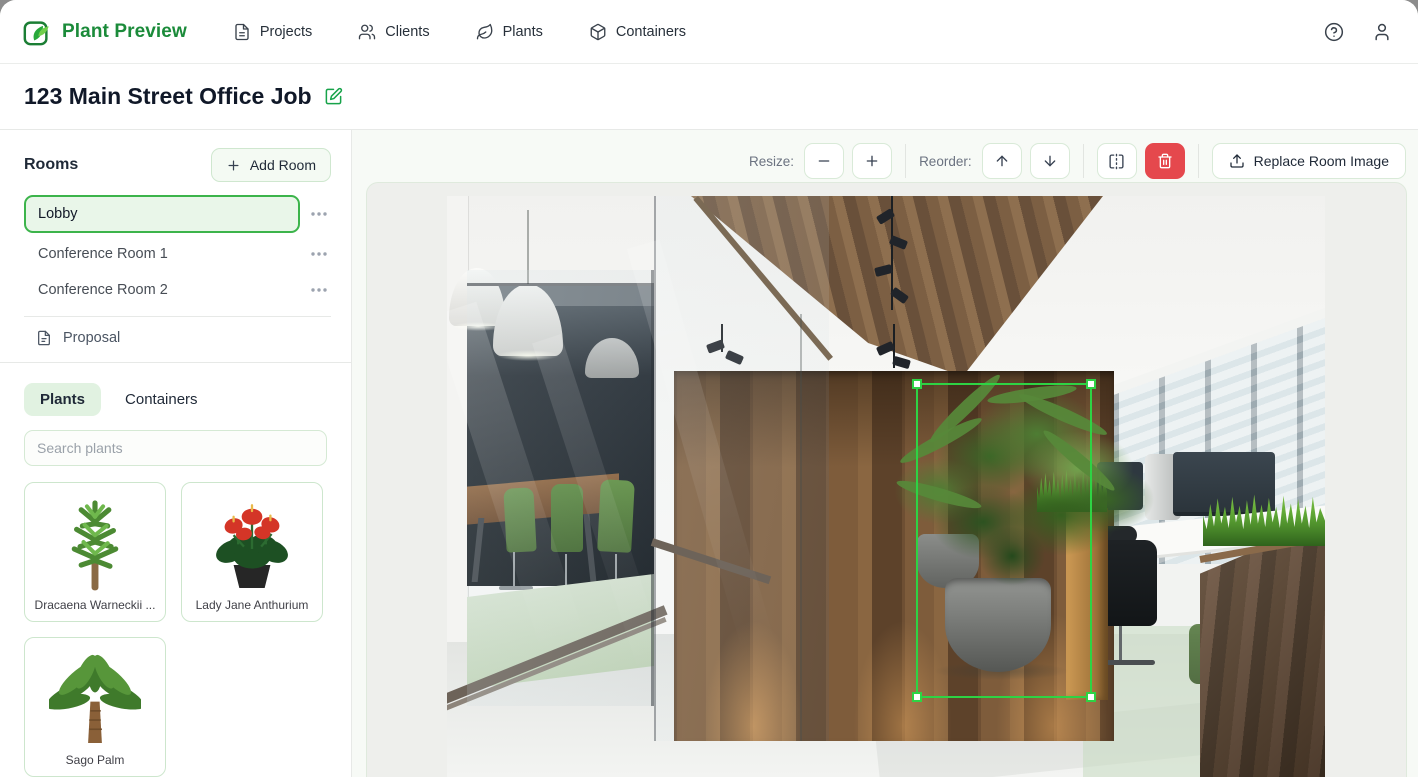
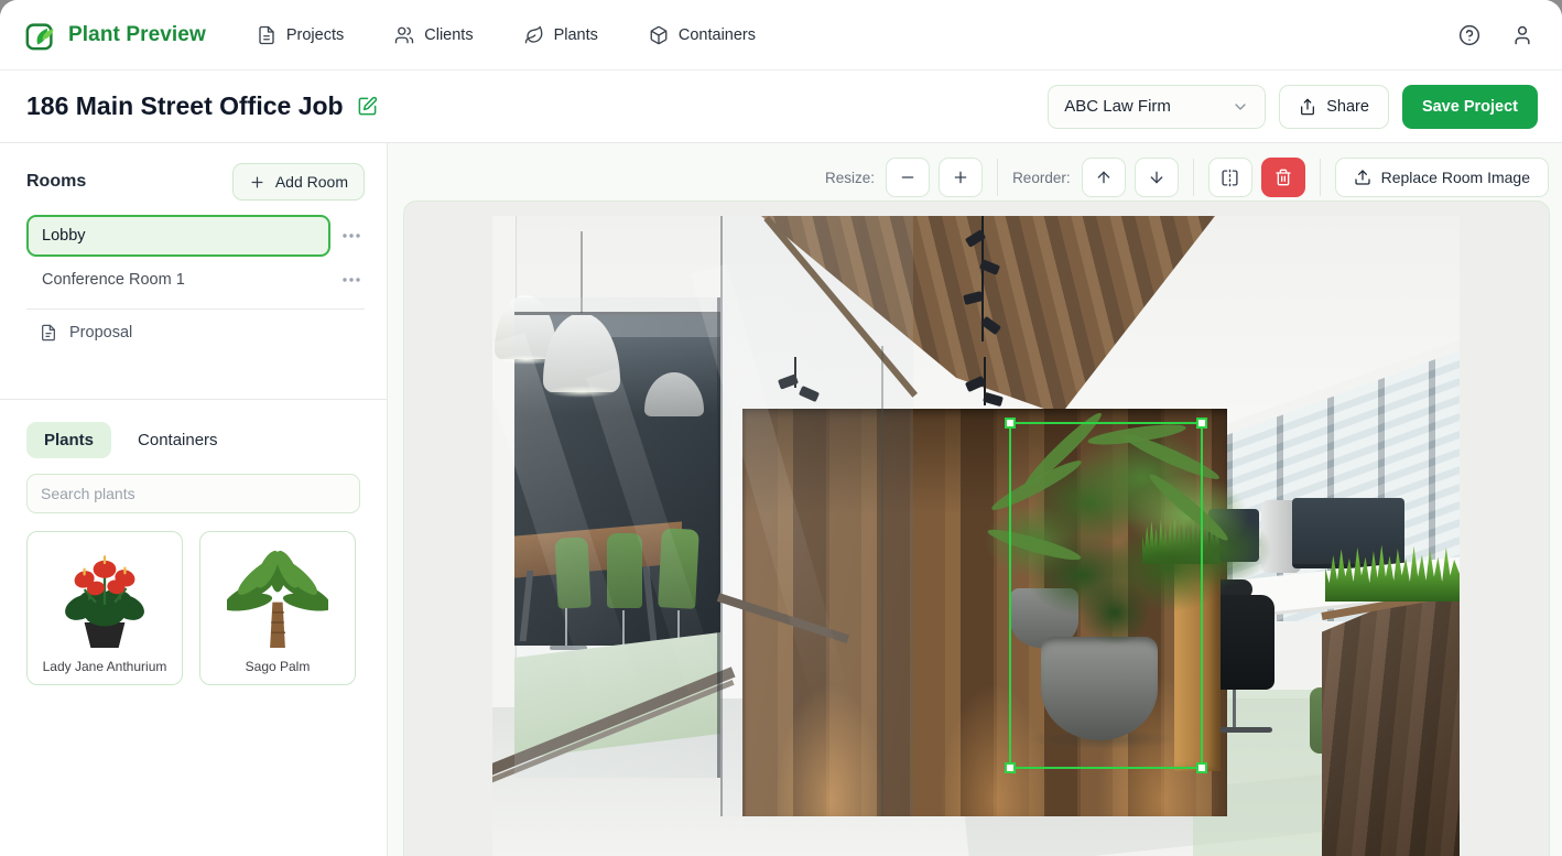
  Plant Preview
  Projects
  Clients
  Plants
  Containers
- 123 Main Street Office Job
+ 186 Main Street Office Job
+ ABC Law Firm
+ Share
+ Save Project
  Rooms
  Add Room
  Lobby
  Conference Room 1
- Conference Room 2
  Proposal
  Plants
  Containers
  Search plants
- Dracaena Warneckii ...
  Lady Jane Anthurium
  Sago Palm
  Resize:
  Reorder:
  Replace Room Image
